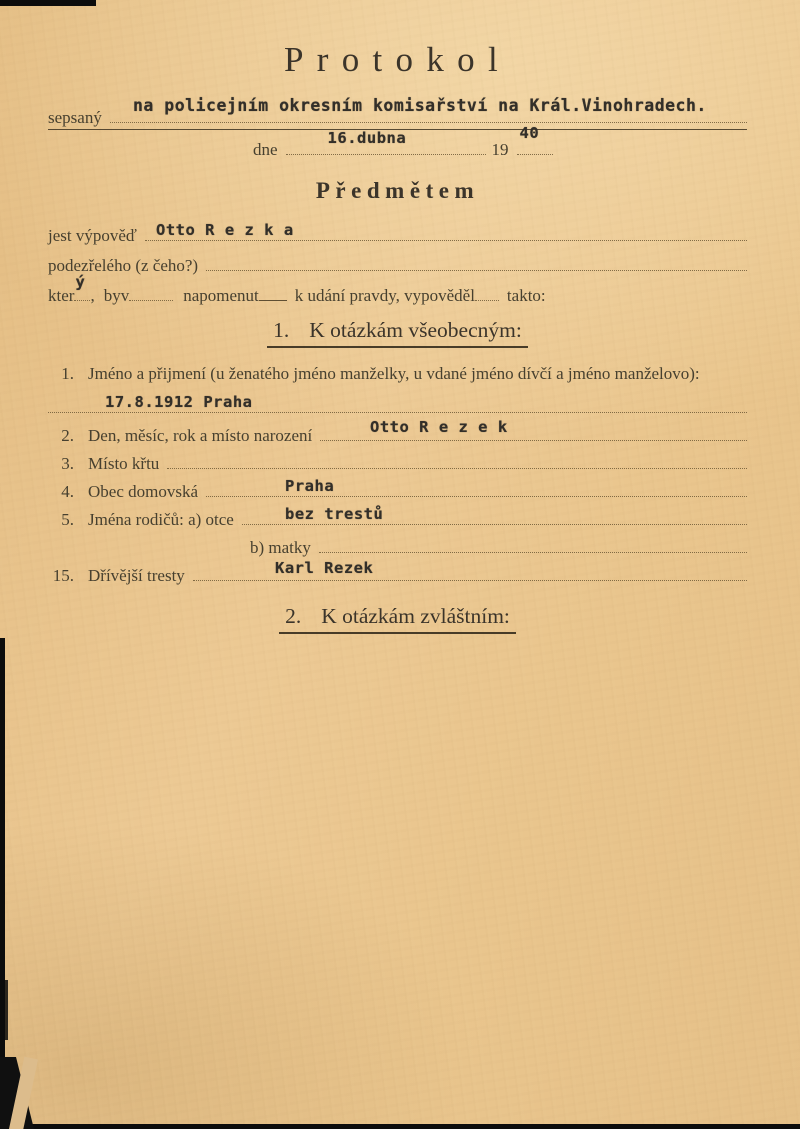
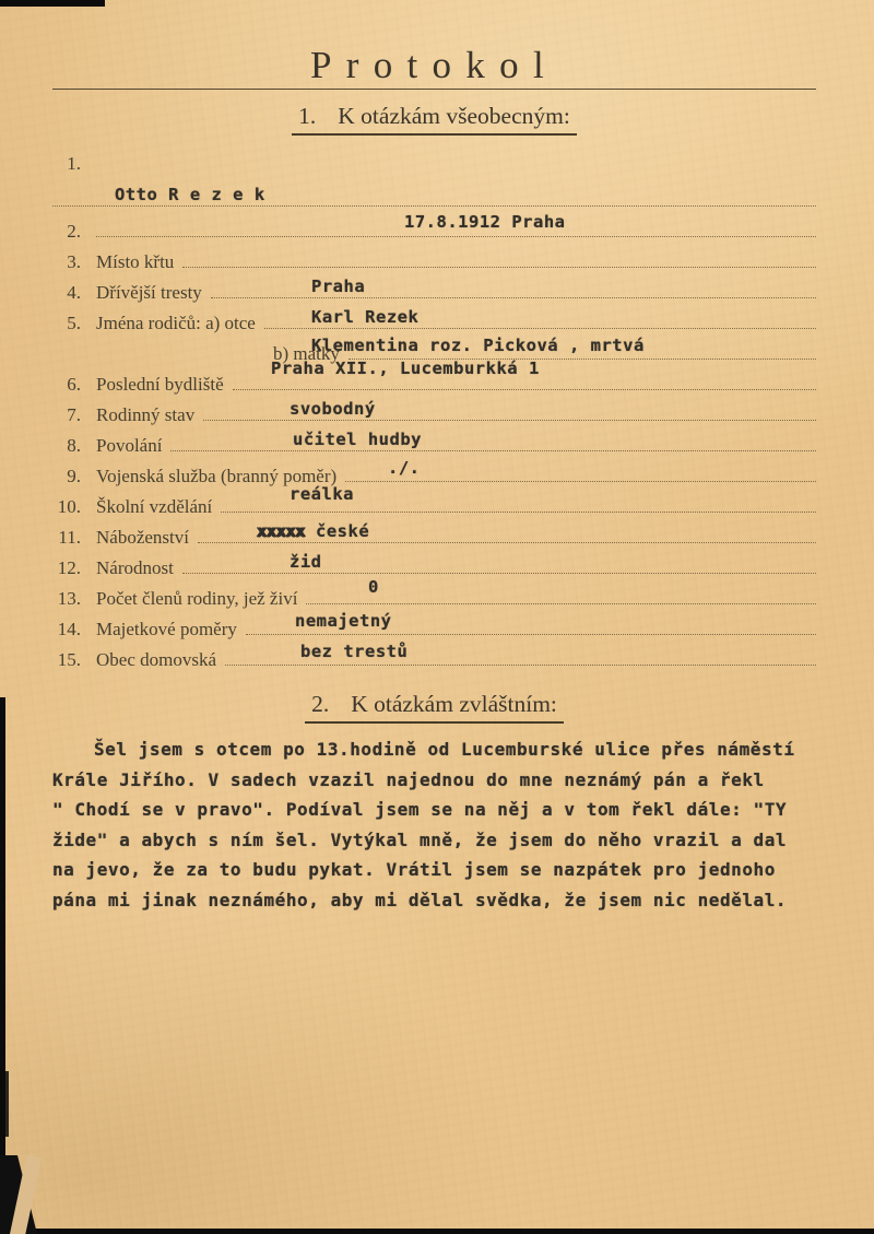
  Protokol
- sepsaný
- na policejním okresním komisařství na Král.Vinohradech.
- dne
- 16.dubna
- 19
- 40
- Předmětem
- jest výpověď
- Otto R e z k a
- podezřelého (z čeho?)
- kter
- ý
- ,
- byv
- napomenut
- k udání pravdy, vypověděl
- takto:
  1. K otázkám všeobecným:
  1.
- Jméno a přijmení (u ženatého jméno manželky, u vdané jméno dívčí a jméno manželovo):
- 17.8.1912 Praha
+ Otto R e z e k
  2.
- Den, měsíc, rok a místo narození
- Otto R e z e k
+ 17.8.1912 Praha
  3.
  Místo křtu
  4.
- Obec domovská
+ Dřívější tresty
  Praha
  5.
  Jména rodičů: a) otce
- bez trestů
+ Karl Rezek
  b) matky
+ Klementina roz. Picková , mrtvá
+ 6.
+ Poslední bydliště
+ Praha XII., Lucemburkká 1
+ 7.
+ Rodinný stav
+ svobodný
+ 8.
+ Povolání
+ učitel hudby
+ 9.
+ Vojenská služba (branný poměr)
+ ./.
+ 10.
+ Školní vzdělání
+ reálka
+ 11.
+ Náboženství
+ xxxxx české
+ 12.
+ Národnost
+ žid
+ 13.
+ Počet členů rodiny, jež živí
+ 0
+ 14.
+ Majetkové poměry
+ nemajetný
  15.
- Dřívější tresty
+ Obec domovská
- Karl Rezek
+ bez trestů
  2. K otázkám zvláštním:
+ Šel jsem s otcem po 13.hodině od Lucemburské ulice přes náměstí
+ Krále Jiřího. V sadech vzazil najednou do mne neznámý pán a řekl
+ " Chodí se v pravo". Podíval jsem se na něj a v tom řekl dále: "TY
+ žide" a abych s ním šel. Vytýkal mně, že jsem do něho vrazil a dal
+ na jevo, že za to budu pykat. Vrátil jsem se nazpátek pro jednoho
+ pána mi jinak neznámého, aby mi dělal svědka, že jsem nic nedělal.
